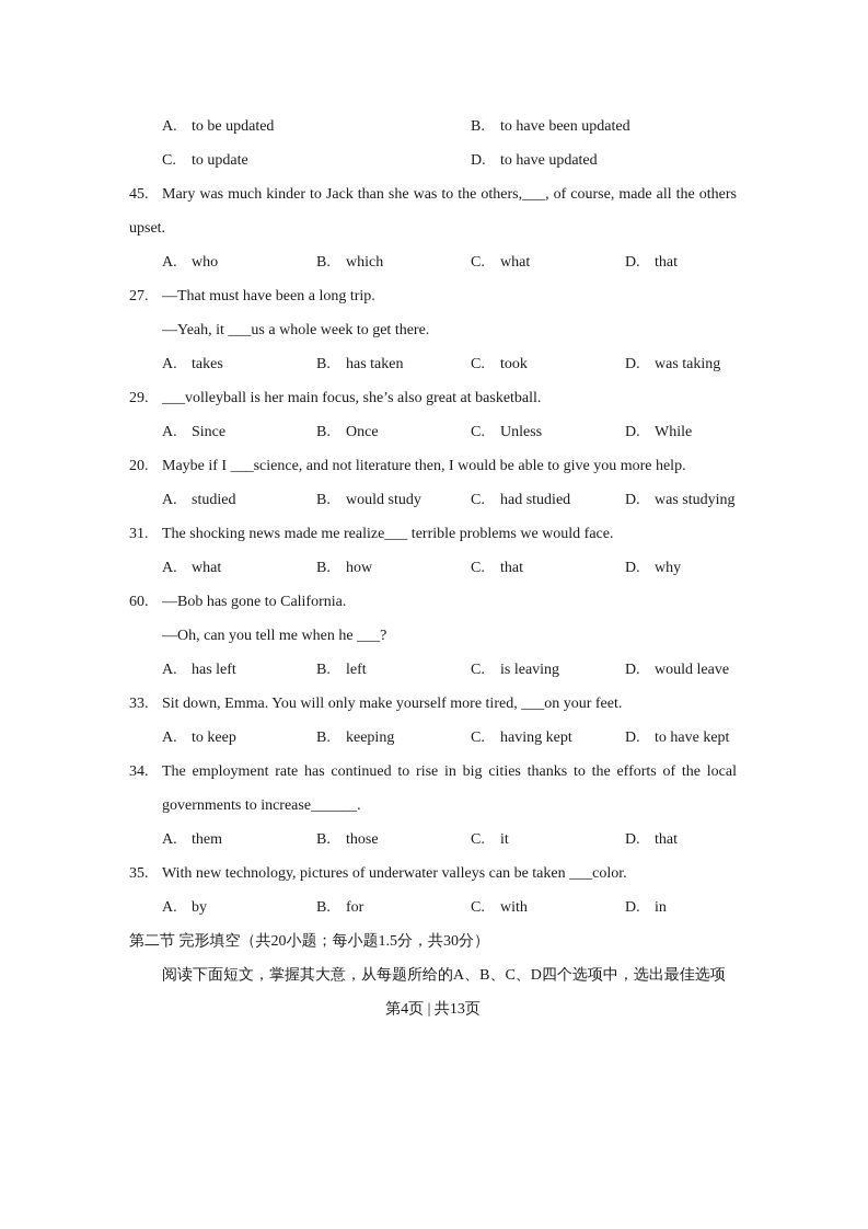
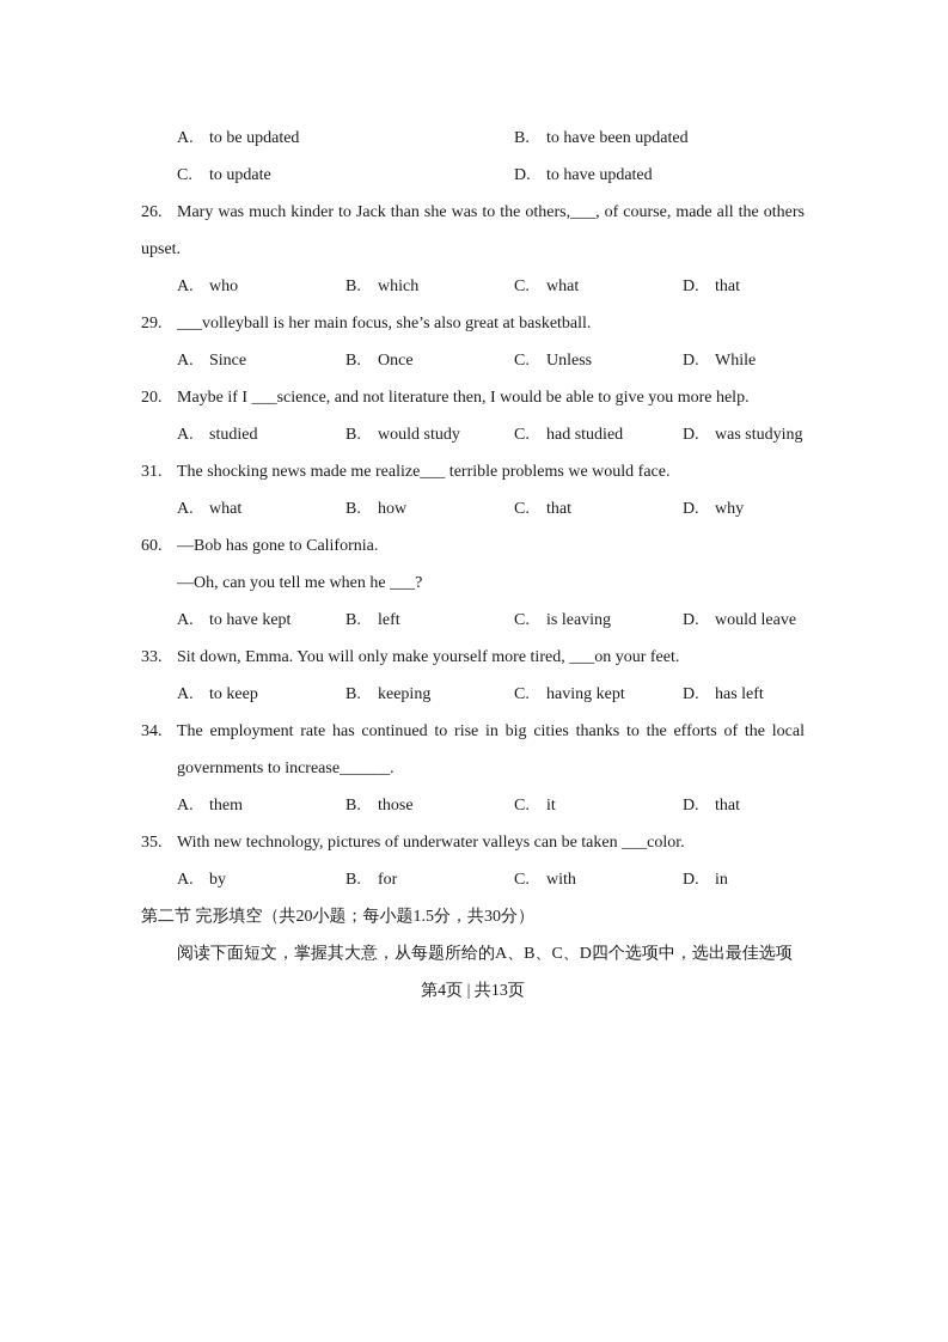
  A. to be updated
  B. to have been updated
  C. to update
  D. to have updated
- 45.
+ 26.
  Mary was much kinder to Jack than she was to the others,___, of course, made all the others
  upset.
  A. who
  B. which
  C. what
  D. that
- 27.
- —That must have been a long trip.
- —Yeah, it ___us a whole week to get there.
- A. takes
- B. has taken
- C. took
- D. was taking
  29.
  ___volleyball is her main focus, she’s also great at basketball.
  A. Since
  B. Once
  C. Unless
  D. While
  20.
  Maybe if I ___science, and not literature then, I would be able to give you more help.
  A. studied
  B. would study
  C. had studied
  D. was studying
  31.
  The shocking news made me realize___ terrible problems we would face.
  A. what
  B. how
  C. that
  D. why
  60.
  —Bob has gone to California.
  —Oh, can you tell me when he ___?
- A. has left
+ A. to have kept
  B. left
  C. is leaving
  D. would leave
  33.
  Sit down, Emma. You will only make yourself more tired, ___on your feet.
  A. to keep
  B. keeping
  C. having kept
- D. to have kept
+ D. has left
  34.
  The employment rate has continued to rise in big cities thanks to the efforts of the local
  governments to increase______.
  A. them
  B. those
  C. it
  D. that
  35.
  With new technology, pictures of underwater valleys can be taken ___color.
  A. by
  B. for
  C. with
  D. in
  第二节 完形填空（共20小题；每小题1.5分，共30分）
  阅读下面短文，掌握其大意，从每题所给的A、B、C、D四个选项中，选出最佳选项
  第4页 | 共13页
